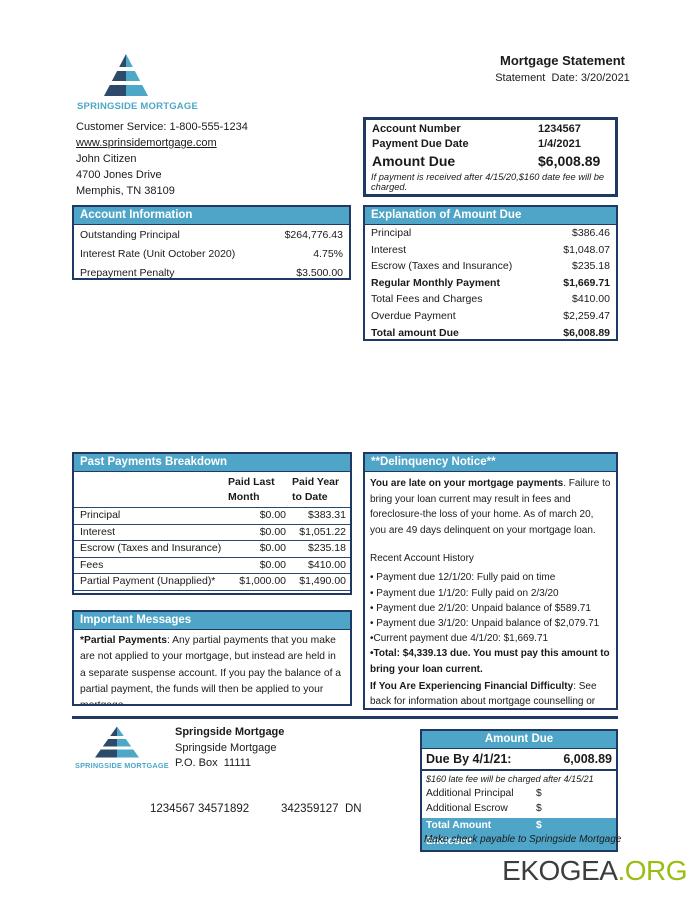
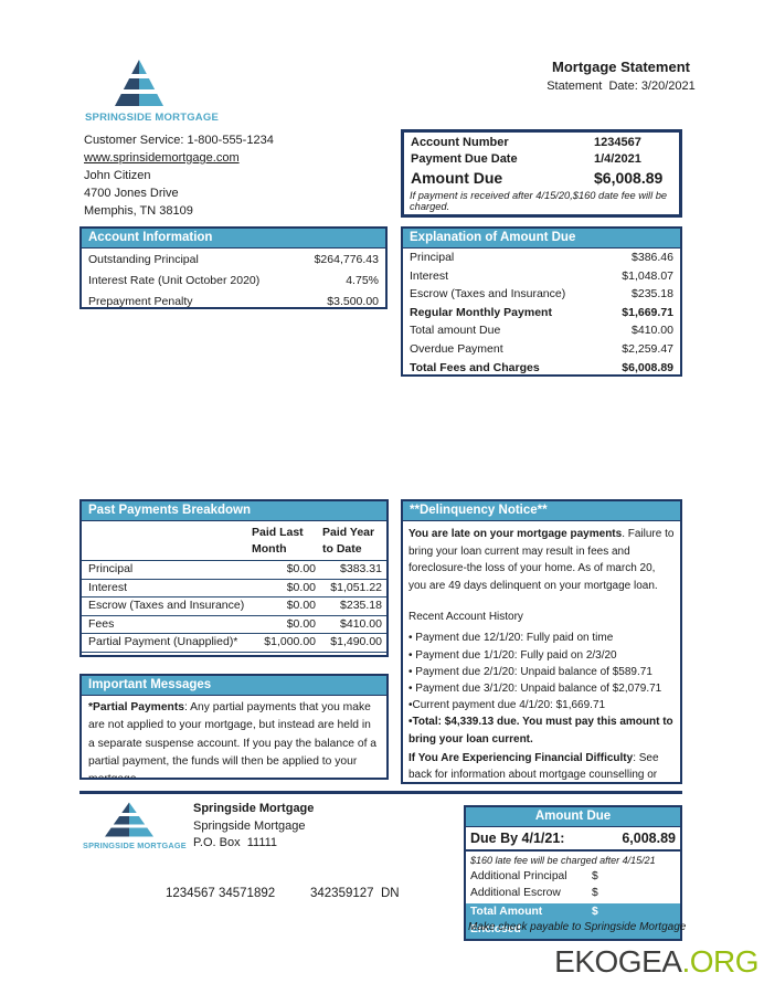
  SPRINGSIDE MORTGAGE
  Customer Service: 1-800-555-1234
  www.sprinsidemortgage.com
  John Citizen
  4700 Jones Drive
  Memphis, TN 38109
  Mortgage Statement
  Statement Date: 3/20/2021
  Account Number
  1234567
  Payment Due Date
  1/4/2021
  Amount Due
  $6,008.89
  If payment is received after 4/15/20,$160 date fee will be charged.
  Account Information
  Outstanding Principal
  $264,776.43
  Interest Rate (Unit October 2020)
  4.75%
  Prepayment Penalty
  $3.500.00
  Explanation of Amount Due
  Principal
  $386.46
  Interest
  $1,048.07
  Escrow (Taxes and Insurance)
  $235.18
  Regular Monthly Payment
  $1,669.71
- Total Fees and Charges
+ Total amount Due
  $410.00
  Overdue Payment
  $2,259.47
- Total amount Due
+ Total Fees and Charges
  $6,008.89
  Past Payments Breakdown
  Paid Last
  Month
  Paid Year
  to Date
  Principal
  $0.00
  $383.31
  Interest
  $0.00
  $1,051.22
  Escrow (Taxes and Insurance)
  $0.00
  $235.18
  Fees
  $0.00
  $410.00
  Partial Payment (Unapplied)*
  $1,000.00
  $1,490.00
  **Delinquency Notice**
  You are late on your mortgage payments. Failure to bring your loan current may result in fees and foreclosure-the loss of your home. As of march 20, you are 49 days delinquent on your mortgage loan.
  Recent Account History
  • Payment due 12/1/20: Fully paid on time
  • Payment due 1/1/20: Fully paid on 2/3/20
  • Payment due 2/1/20: Unpaid balance of $589.71
  • Payment due 3/1/20: Unpaid balance of $2,079.71
  •Current payment due 4/1/20: $1,669.71
  •Total: $4,339.13 due. You must pay this amount to bring your loan current.
  If You Are Experiencing Financial Difficulty: See back for information about mortgage counselling or
  Important Messages
  *Partial Payments: Any partial payments that you make are not applied to your mortgage, but instead are held in a separate suspense account. If you pay the balance of a partial payment, the funds will then be applied to your
  SPRINGSIDE MORTGAGE
  Springside Mortgage
  Springside Mortgage
  P.O. Box 11111
  Amount Due
  Due By 4/1/21:
  6,008.89
  $160 late fee will be charged after 4/15/21
  Additional Principal
  $
  Additional Escrow
  $
  Total Amount Enclosed
  $
  Make check payable to Springside Mortgage
  1234567 34571892
  342359127 DN
  EKOGEA.ORG
